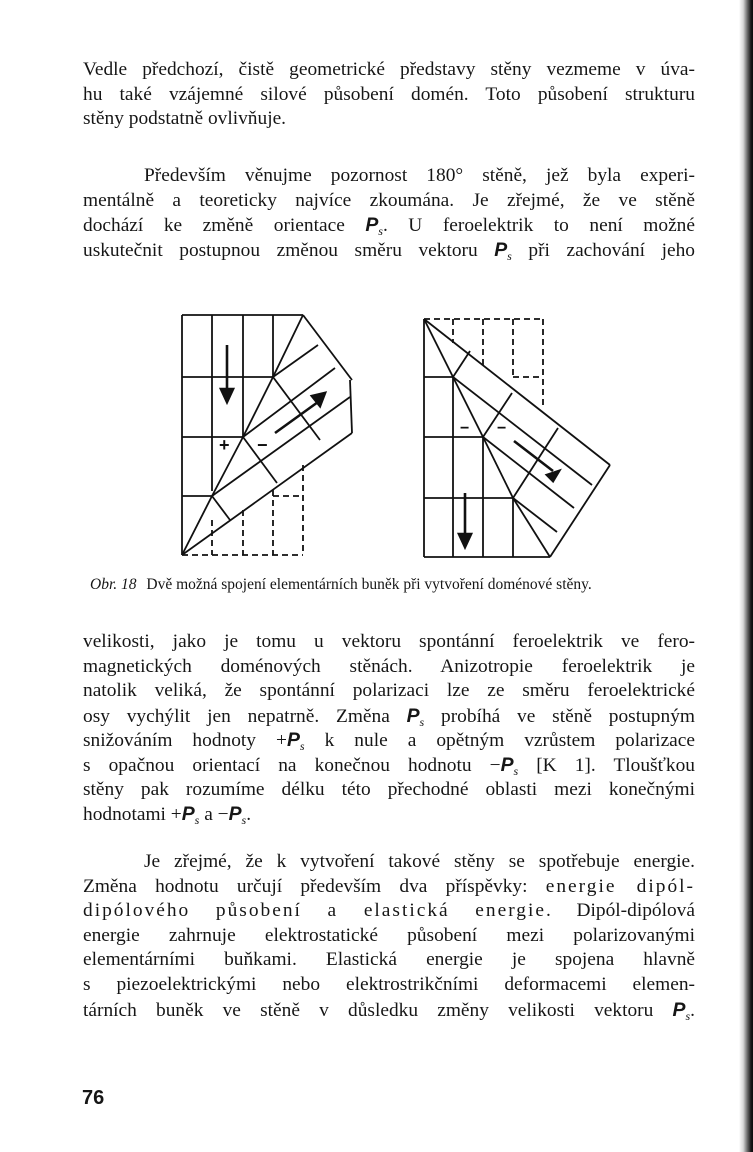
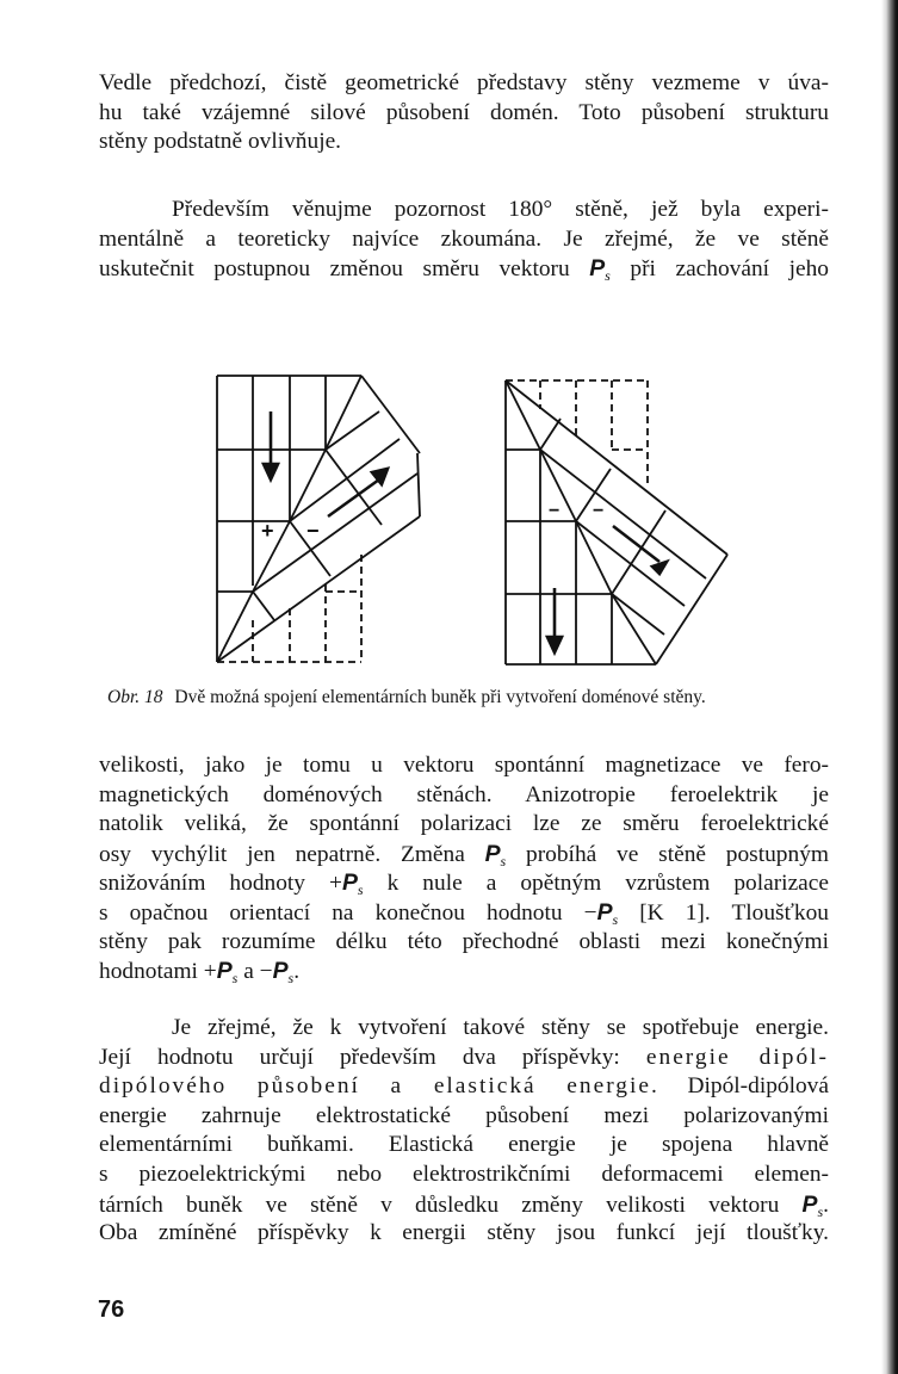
  Vedle předchozí, čistě geometrické představy stěny vezmeme v úva-
  hu také vzájemné silové působení domén. Toto působení strukturu
  stěny podstatně ovlivňuje.
  Především věnujme pozornost 180° stěně, jež byla experi-
  mentálně a teoreticky najvíce zkoumána. Je zřejmé, že ve stěně
- dochází ke změně orientace Ps. U feroelektrik to není možné
  uskutečnit postupnou změnou směru vektoru Ps při zachování jeho
  +
  −
  −
  −
  Obr. 18 Dvě možná spojení elementárních buněk při vytvoření doménové stěny.
- velikosti, jako je tomu u vektoru spontánní feroelektrik ve fero-
+ velikosti, jako je tomu u vektoru spontánní magnetizace ve fero-
  magnetických doménových stěnách. Anizotropie feroelektrik je
  natolik veliká, že spontánní polarizaci lze ze směru feroelektrické
  osy vychýlit jen nepatrně. Změna Ps probíhá ve stěně postupným
  snižováním hodnoty +Ps k nule a opětným vzrůstem polarizace
  s opačnou orientací na konečnou hodnotu −Ps [K 1]. Tloušťkou
  stěny pak rozumíme délku této přechodné oblasti mezi konečnými
  hodnotami +Ps a −Ps.
  Je zřejmé, že k vytvoření takové stěny se spotřebuje energie.
- Změna hodnotu určují především dva příspěvky: energie dipól-
+ Její hodnotu určují především dva příspěvky: energie dipól-
  dipólového působení a elastická energie. Dipól-dipólová
  energie zahrnuje elektrostatické působení mezi polarizovanými
  elementárními buňkami. Elastická energie je spojena hlavně
  s piezoelektrickými nebo elektrostrikčními deformacemi elemen-
  tárních buněk ve stěně v důsledku změny velikosti vektoru Ps.
+ Oba zmíněné příspěvky k energii stěny jsou funkcí její tloušťky.
  76
